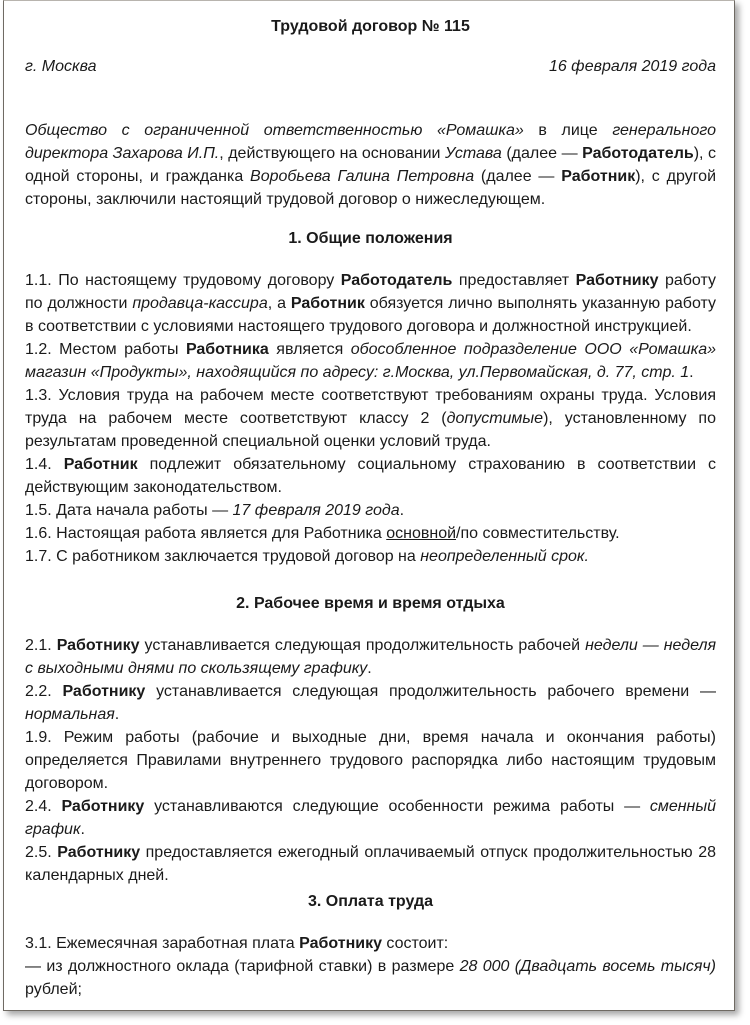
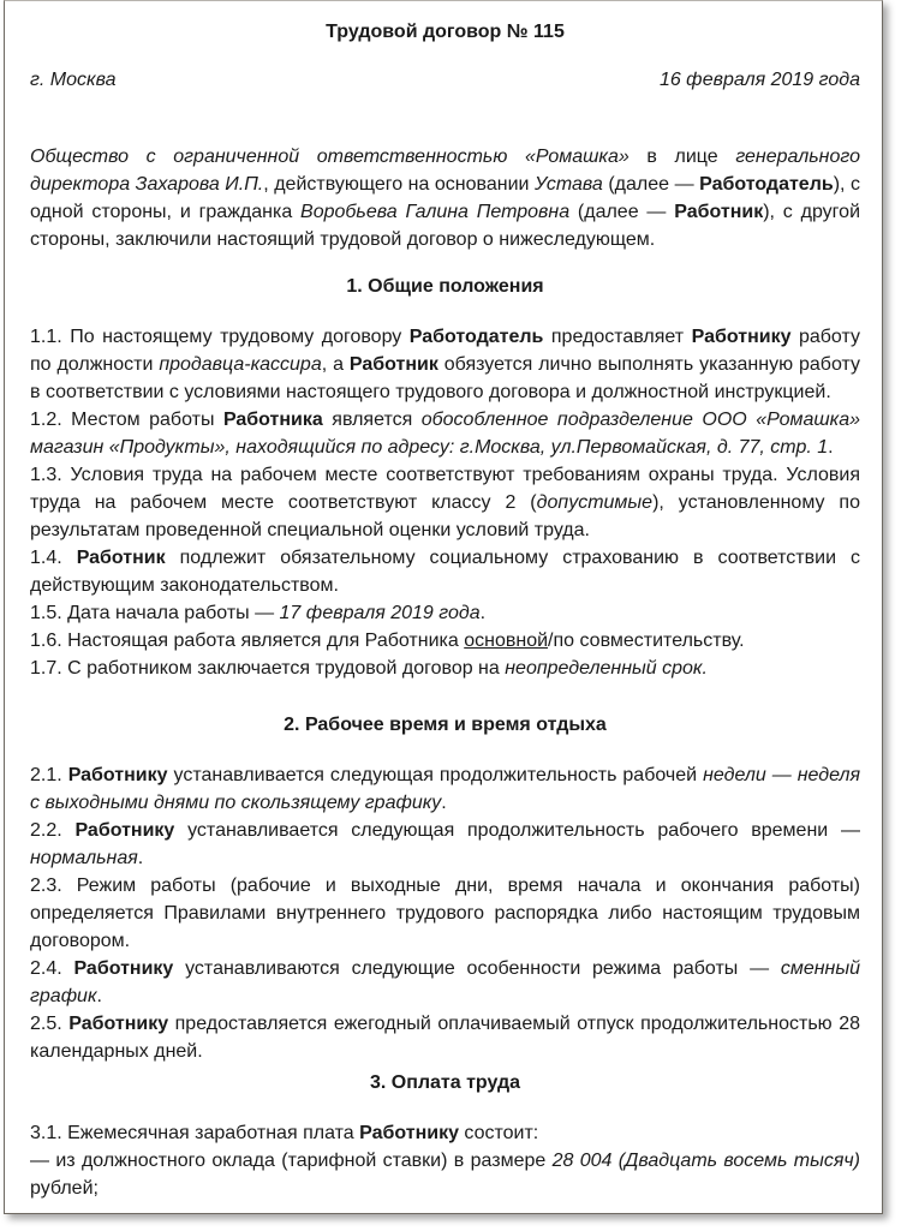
  Трудовой договор № 115
  г. Москва
  16 февраля 2019 года
  Общество с ограниченной ответственностью «Ромашка» в лице генерального директора Захарова И.П., действующего на основании Устава (далее — Работодатель), с одной стороны, и гражданка Воробьева Галина Петровна (далее — Работник), с другой стороны, заключили настоящий трудовой договор о нижеследующем.
  1. Общие положения
  1.1. По настоящему трудовому договору Работодатель предоставляет Работнику работу по должности продавца-кассира, а Работник обязуется лично выполнять указанную работу в соответствии с условиями настоящего трудового договора и должностной инструкцией.
  1.2. Местом работы Работника является обособленное подразделение ООО «Ромашка» магазин «Продукты», находящийся по адресу: г.Москва, ул.Первомайская, д. 77, стр. 1.
  1.3. Условия труда на рабочем месте соответствуют требованиям охраны труда. Условия труда на рабочем месте соответствуют классу 2 (допустимые), установленному по результатам проведенной специальной оценки условий труда.
  1.4. Работник подлежит обязательному социальному страхованию в соответствии с действующим законодательством.
  1.5. Дата начала работы — 17 февраля 2019 года.
  1.6. Настоящая работа является для Работника основной/по совместительству.
  1.7. С работником заключается трудовой договор на неопределенный срок.
  2. Рабочее время и время отдыха
  2.1. Работнику устанавливается следующая продолжительность рабочей недели — неделя с выходными днями по скользящему графику.
  2.2. Работнику устанавливается следующая продолжительность рабочего времени — нормальная.
- 1.9. Режим работы (рабочие и выходные дни, время начала и окончания работы) определяется Правилами внутреннего трудового распорядка либо настоящим трудовым договором.
+ 2.3. Режим работы (рабочие и выходные дни, время начала и окончания работы) определяется Правилами внутреннего трудового распорядка либо настоящим трудовым договором.
  2.4. Работнику устанавливаются следующие особенности режима работы — сменный график.
  2.5. Работнику предоставляется ежегодный оплачиваемый отпуск продолжительностью 28 календарных дней.
  3. Оплата труда
  3.1. Ежемесячная заработная плата Работнику состоит:
- — из должностного оклада (тарифной ставки) в размере 28 000 (Двадцать восемь тысяч) рублей;
+ — из должностного оклада (тарифной ставки) в размере 28 004 (Двадцать восемь тысяч) рублей;
